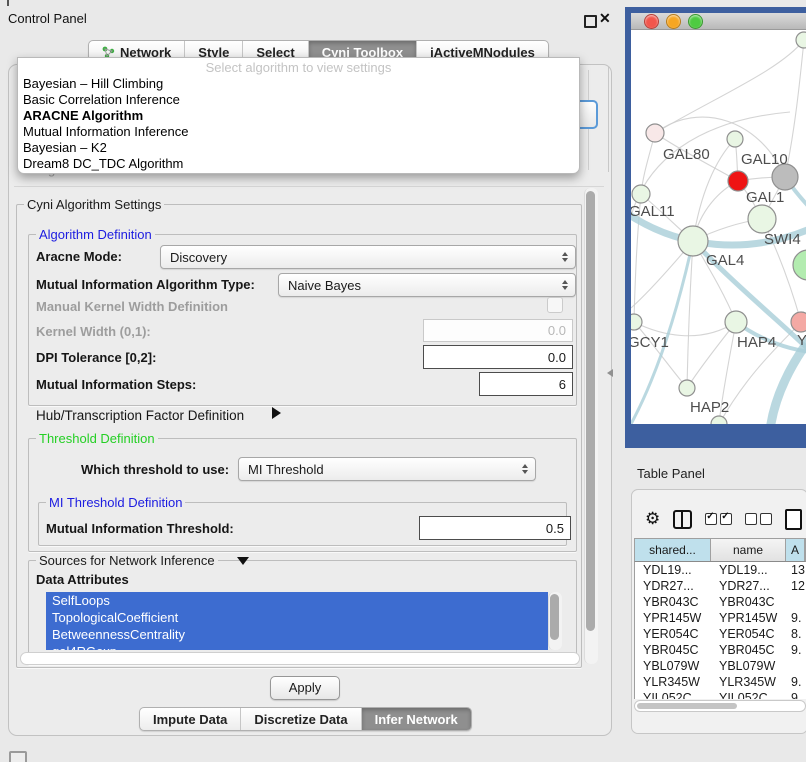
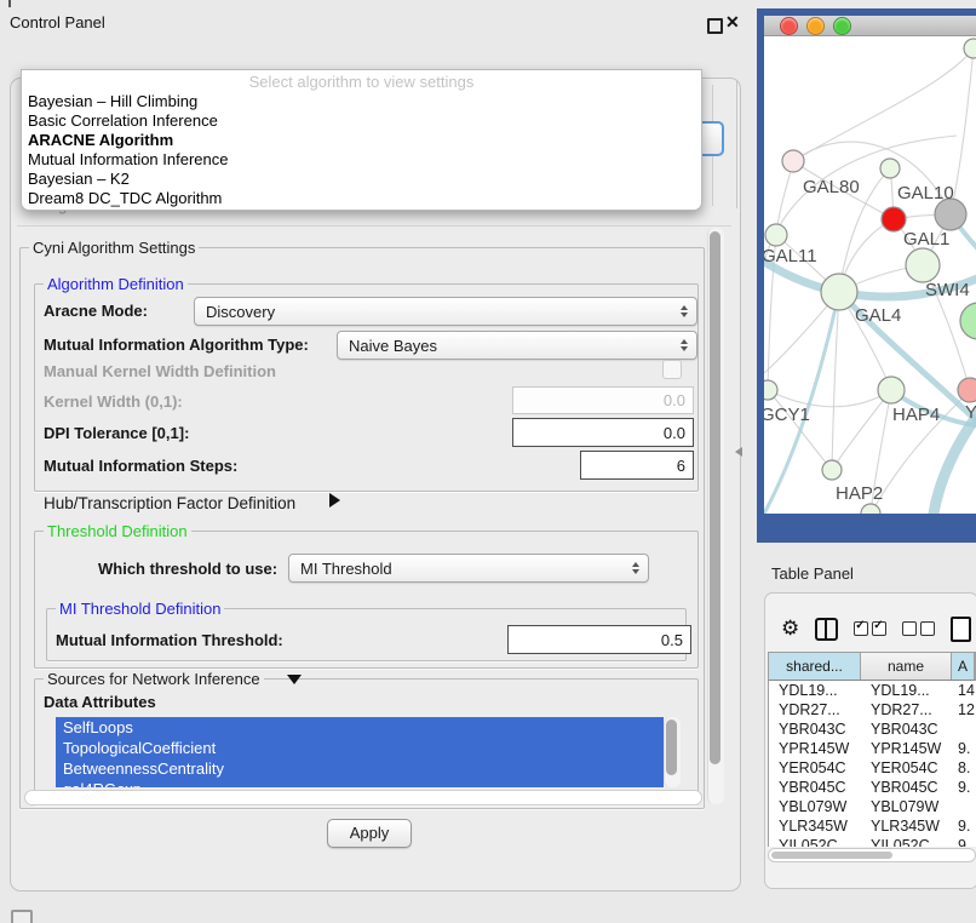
  Control Panel
  ✕
- Network
- Style
- Select
- Cyni Toolbox
- jActiveMNodules
  Cyni Algorithm Settings
  Algorithm Definition
  Aracne Mode:
  Discovery
  Mutual Information Algorithm Type:
  Naive Bayes
  Manual Kernel Width Definition
  Kernel Width (0,1):
  0.0
- DPI Tolerance [0,2]:
+ DPI Tolerance [0,1]:
  0.0
  Mutual Information Steps:
  6
  Hub/Transcription Factor Definition
  Threshold Definition
  Which threshold to use:
  MI Threshold
  MI Threshold Definition
  Mutual Information Threshold:
  0.5
  Sources for Network Inference
  Data Attributes
  SelfLoops
  TopologicalCoefficient
  BetweennessCentrality
  Apply
- Impute Data
- Discretize Data
- Infer Network
  Select algorithm to view settings
  Bayesian – Hill Climbing
  Basic Correlation Inference
  ARACNE Algorithm
  Mutual Information Inference
  Bayesian – K2
  Dream8 DC_TDC Algorithm
  GAL80
  GAL10
  GAL11
  GAL1
  GAL4
  SWI4
  GCY1
  HAP4
  Y
  HAP2
  Table Panel
  ⚙
  shared...
  name
  A
  YDL19...
  YDL19...
- 13
+ 14
  YDR27...
  YDR27...
  12
  YBR043C
  YBR043C
  YPR145W
  YPR145W
  9.
  YER054C
  YER054C
  8.
  YBR045C
  YBR045C
  9.
  YBL079W
  YBL079W
  YLR345W
  YLR345W
  9.
  YIL052C
  YIL052C
  9
